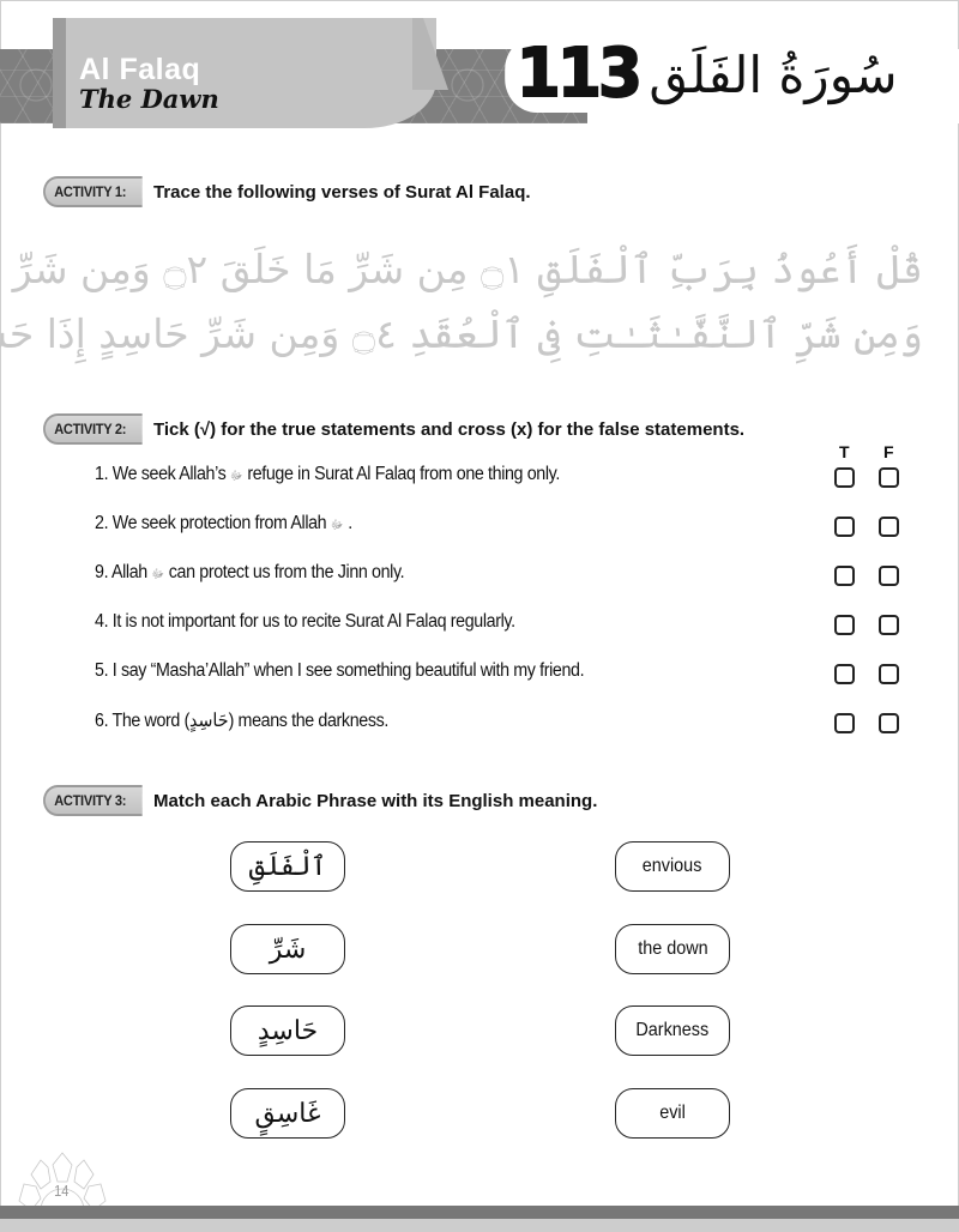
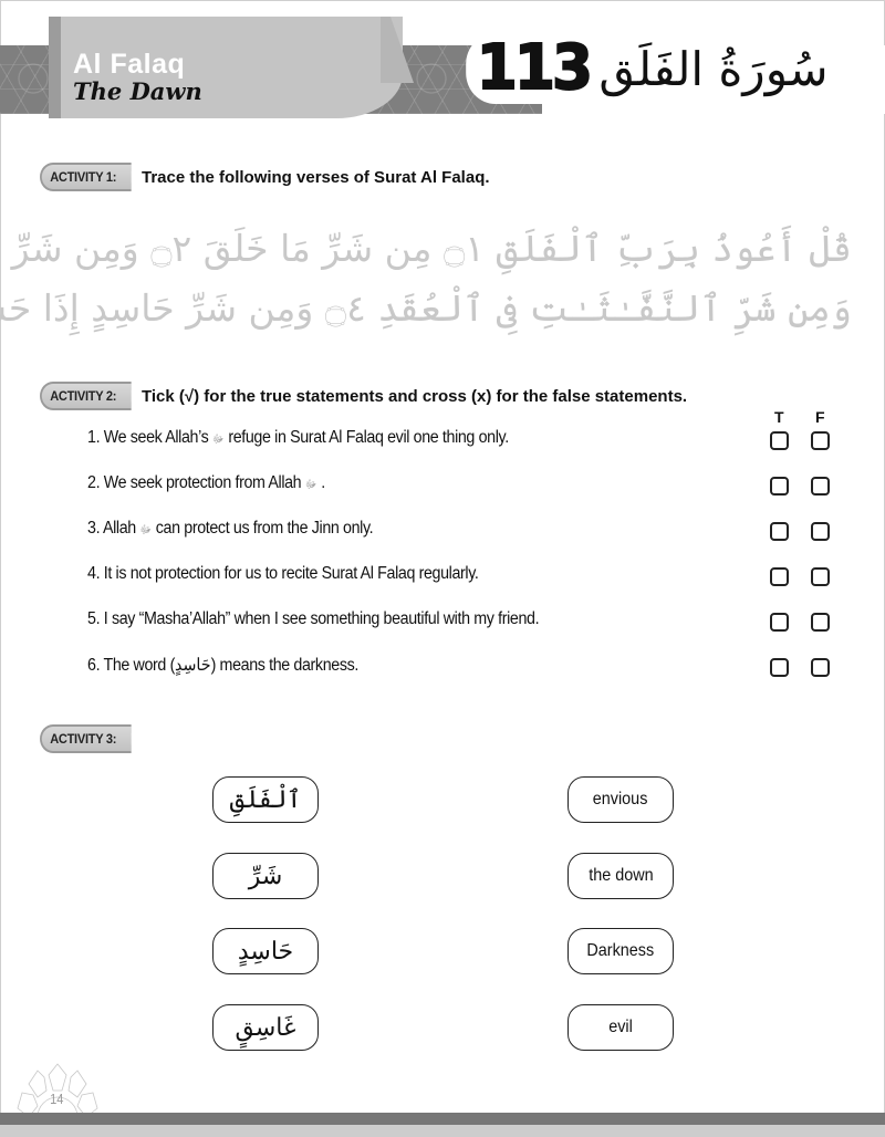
  Al Falaq
  The Dawn
  113
  سُورَةُ الفَلَق
  ACTIVITY 1:
  Trace the following verses of Surat Al Falaq.
  قُلْ أَعُوذُ بِرَبِّ ٱلْفَلَقِ ۝١ مِن شَرِّ مَا خَلَقَ ۝٢ وَمِن شَرِّ
  وَمِن شَرِّ ٱلنَّفَّـٰثَـٰتِ فِ ٱلْعُقَدِ ۝٤ وَمِن شَرِّ حَاسِدٍ إِذَا حَ
  ACTIVITY 2:
  Tick (√) for the true statements and cross (x) for the false statements.
  T
  F
- 1. We seek Allah’s ﷻ refuge in Surat Al Falaq from one thing only.
+ 1. We seek Allah’s ﷻ refuge in Surat Al Falaq evil one thing only.
  2. We seek protection from Allah ﷻ .
- 9. Allah ﷻ can protect us from the Jinn only.
+ 3. Allah ﷻ can protect us from the Jinn only.
- 4. It is not important for us to recite Surat Al Falaq regularly.
+ 4. It is not protection for us to recite Surat Al Falaq regularly.
  5. I say “Masha’Allah” when I see something beautiful with my friend.
  6. The word (حَاسِدٍ) means the darkness.
  ACTIVITY 3:
- Match each Arabic Phrase with its English meaning.
  ٱلْفَلَقِ
  شَرِّ
  حَاسِدٍ
  غَاسِقٍ
  envious
  the down
  Darkness
  evil
  14
